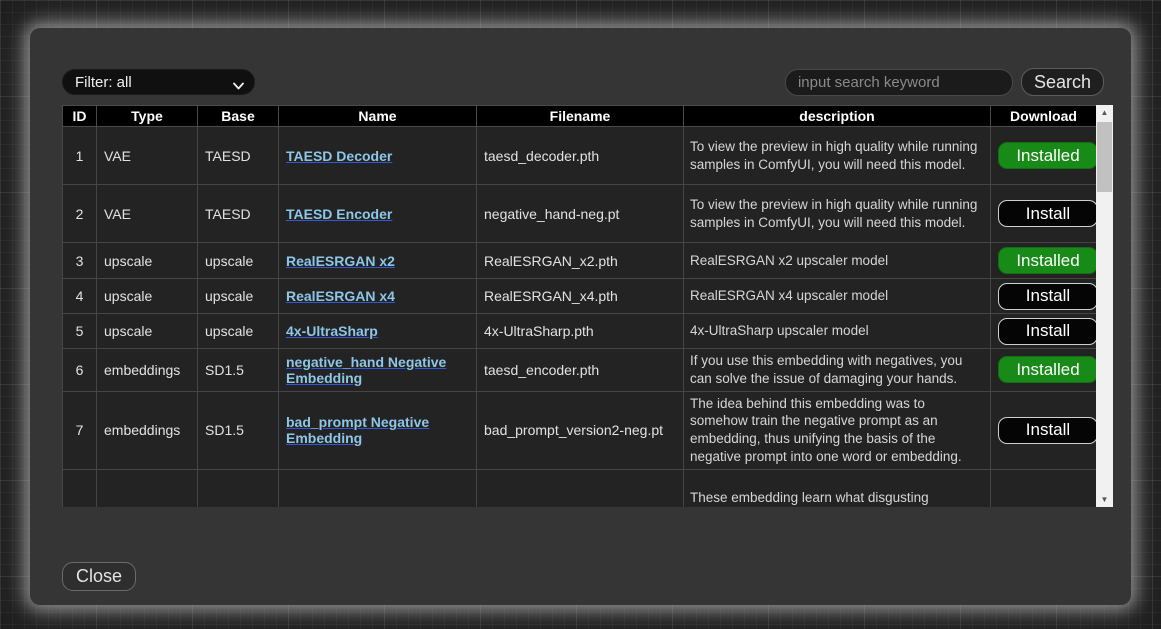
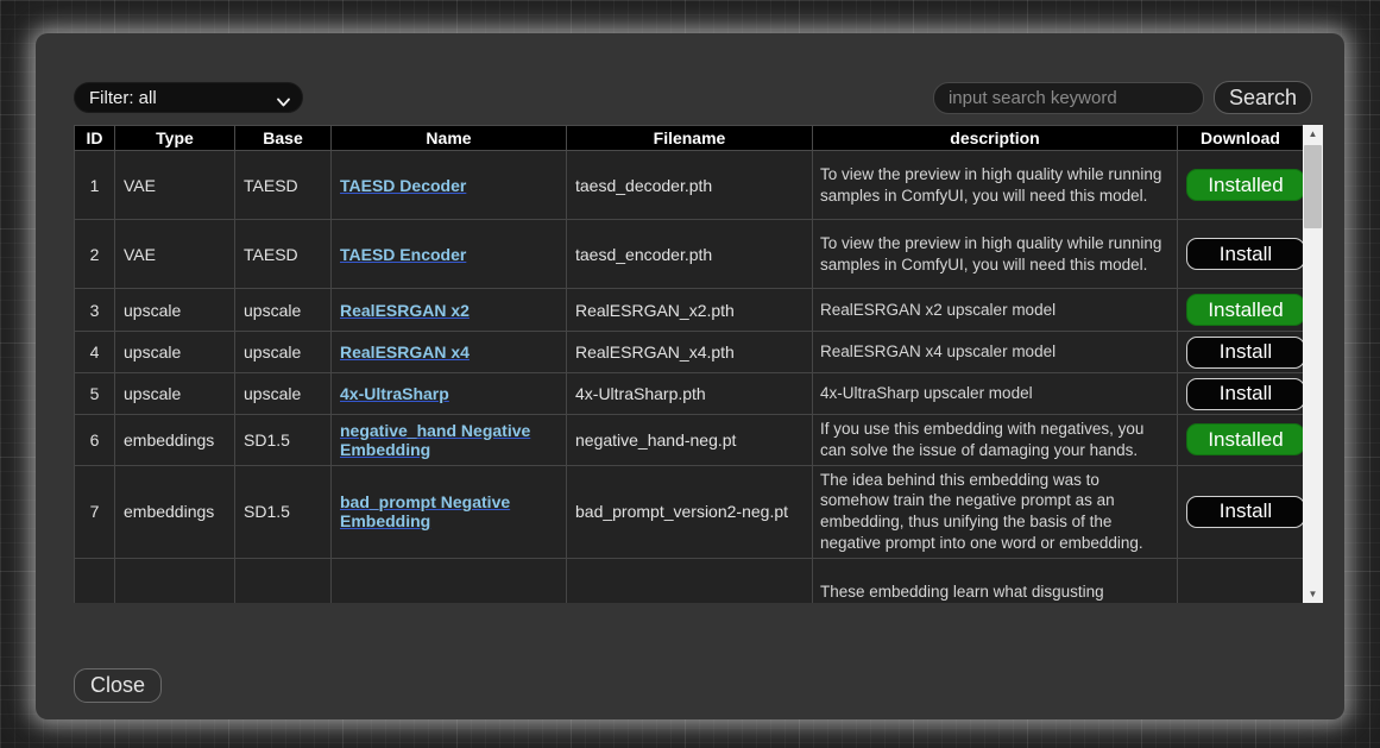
  Filter: all
  input search keyword
  Search
  ID	Type	Base	Name	Filename	description	Download
  1	VAE	TAESD	TAESD Decoder	taesd_decoder.pth	To view the preview in high quality while running samples in ComfyUI, you will need this model.	Installed
- 2	VAE	TAESD	TAESD Encoder	negative_hand-neg.pt	To view the preview in high quality while running samples in ComfyUI, you will need this model.	Install
+ 2	VAE	TAESD	TAESD Encoder	taesd_encoder.pth	To view the preview in high quality while running samples in ComfyUI, you will need this model.	Install
  3	upscale	upscale	RealESRGAN x2	RealESRGAN_x2.pth	RealESRGAN x2 upscaler model	Installed
  4	upscale	upscale	RealESRGAN x4	RealESRGAN_x4.pth	RealESRGAN x4 upscaler model	Install
  5	upscale	upscale	4x-UltraSharp	4x-UltraSharp.pth	4x-UltraSharp upscaler model	Install
- 6	embeddings	SD1.5	negative_hand Negative Embedding	taesd_encoder.pth	If you use this embedding with negatives, you can solve the issue of damaging your hands.	Installed
+ 6	embeddings	SD1.5	negative_hand Negative Embedding	negative_hand-neg.pt	If you use this embedding with negatives, you can solve the issue of damaging your hands.	Installed
  7	embeddings	SD1.5	bad_prompt Negative Embedding	bad_prompt_version2-neg.pt	The idea behind this embedding was to somehow train the negative prompt as an embedding, thus unifying the basis of the negative prompt into one word or embedding.	Install
  ▲
  ▼
  Close
